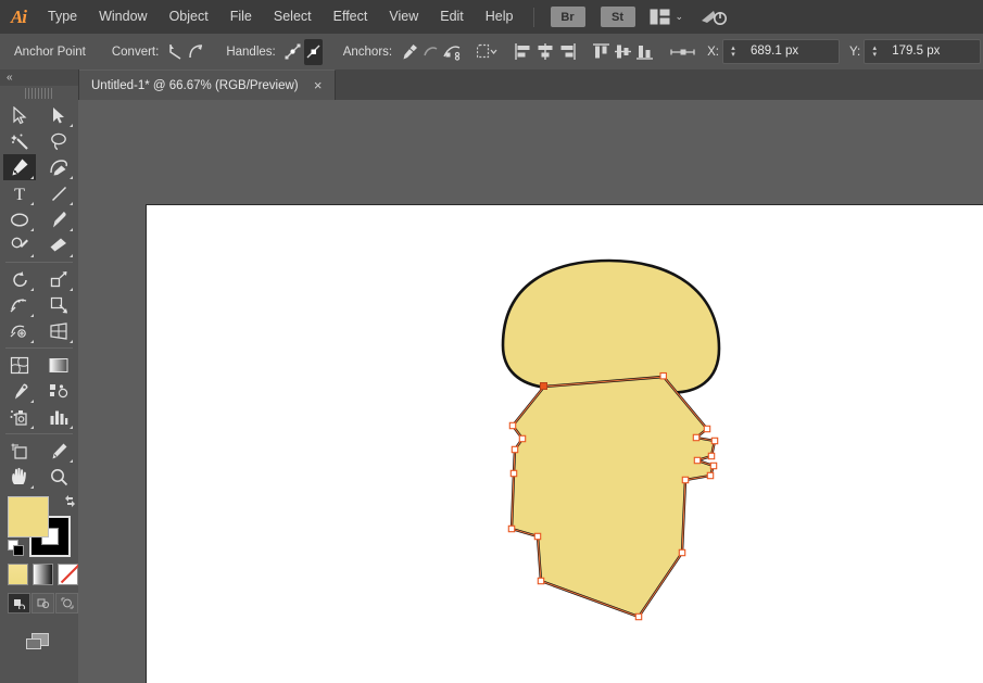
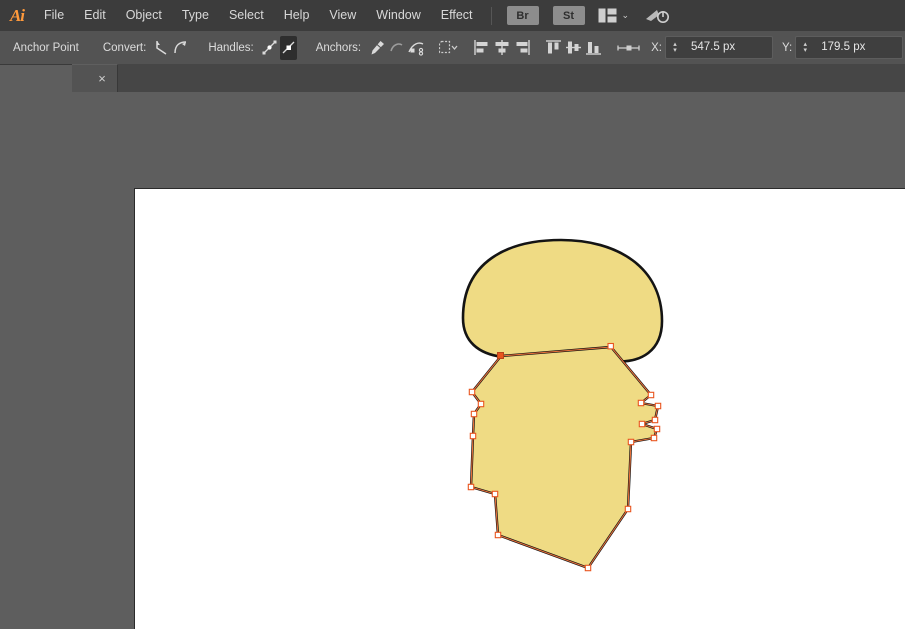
  Ai
- Type
+ File
- Window
+ Edit
  Object
- File
+ Type
  Select
- Effect
+ Help
  View
- Edit
+ Window
- Help
+ Effect
  Br
  St
  ⌄
  Anchor Point
  Convert:
  Handles:
  Anchors:
  X:
- 689.1 px
+ 547.5 px
  Y:
  179.5 px
- Untitled-1* @ 66.67% (RGB/Preview)
  ×
- «
- T
